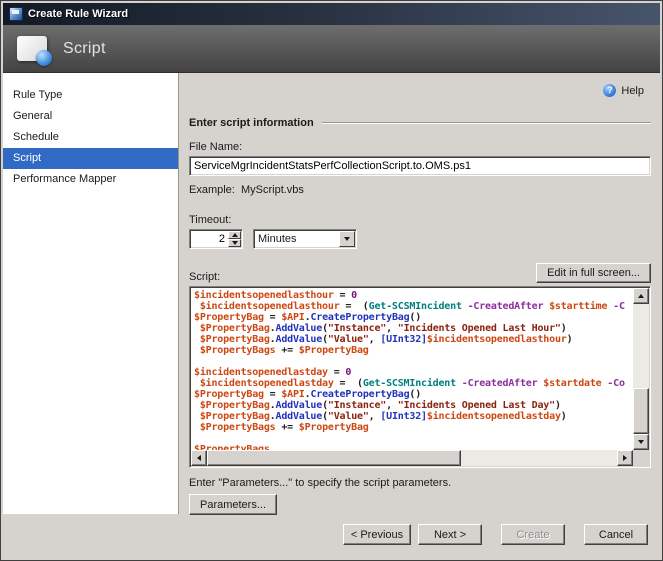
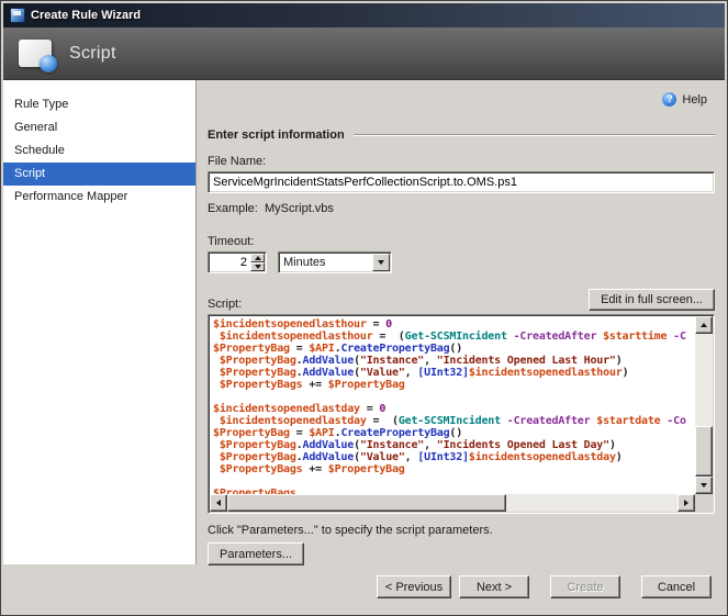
  Create Rule Wizard
  Script
  Rule Type
  General
  Schedule
  Script
  Performance Mapper
  ?
  Help
  Enter script information
  File Name:
  ServiceMgrIncidentStatsPerfCollectionScript.to.OMS.ps1
  Example: MyScript.vbs
  Timeout:
  2
  Minutes
  Script:
  Edit in full screen...
  $incidentsopenedlasthour = 0
  $incidentsopenedlasthour = (Get-SCSMIncident -CreatedAfter $starttime -C
  $PropertyBag = $API.CreatePropertyBag()
  $PropertyBag.AddValue("Instance", "Incidents Opened Last Hour")
  $PropertyBag.AddValue("Value", [UInt32]$incidentsopenedlasthour)
  $PropertyBags += $PropertyBag
  $incidentsopenedlastday = 0
  $incidentsopenedlastday = (Get-SCSMIncident -CreatedAfter $startdate -Co
  $PropertyBag = $API.CreatePropertyBag()
  $PropertyBag.AddValue("Instance", "Incidents Opened Last Day")
  $PropertyBag.AddValue("Value", [UInt32]$incidentsopenedlastday)
  $PropertyBags += $PropertyBag
- Enter "Parameters..." to specify the script parameters.
+ Click "Parameters..." to specify the script parameters.
  Parameters...
  < Previous
  Next >
  Create
  Cancel
